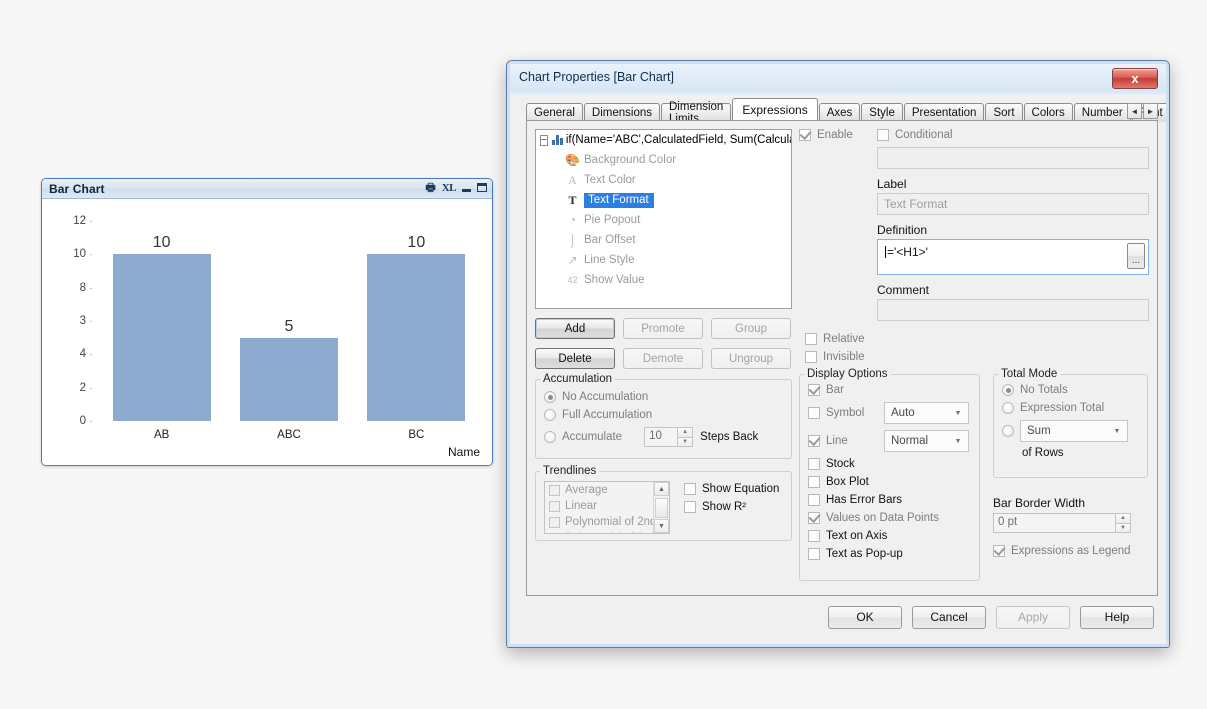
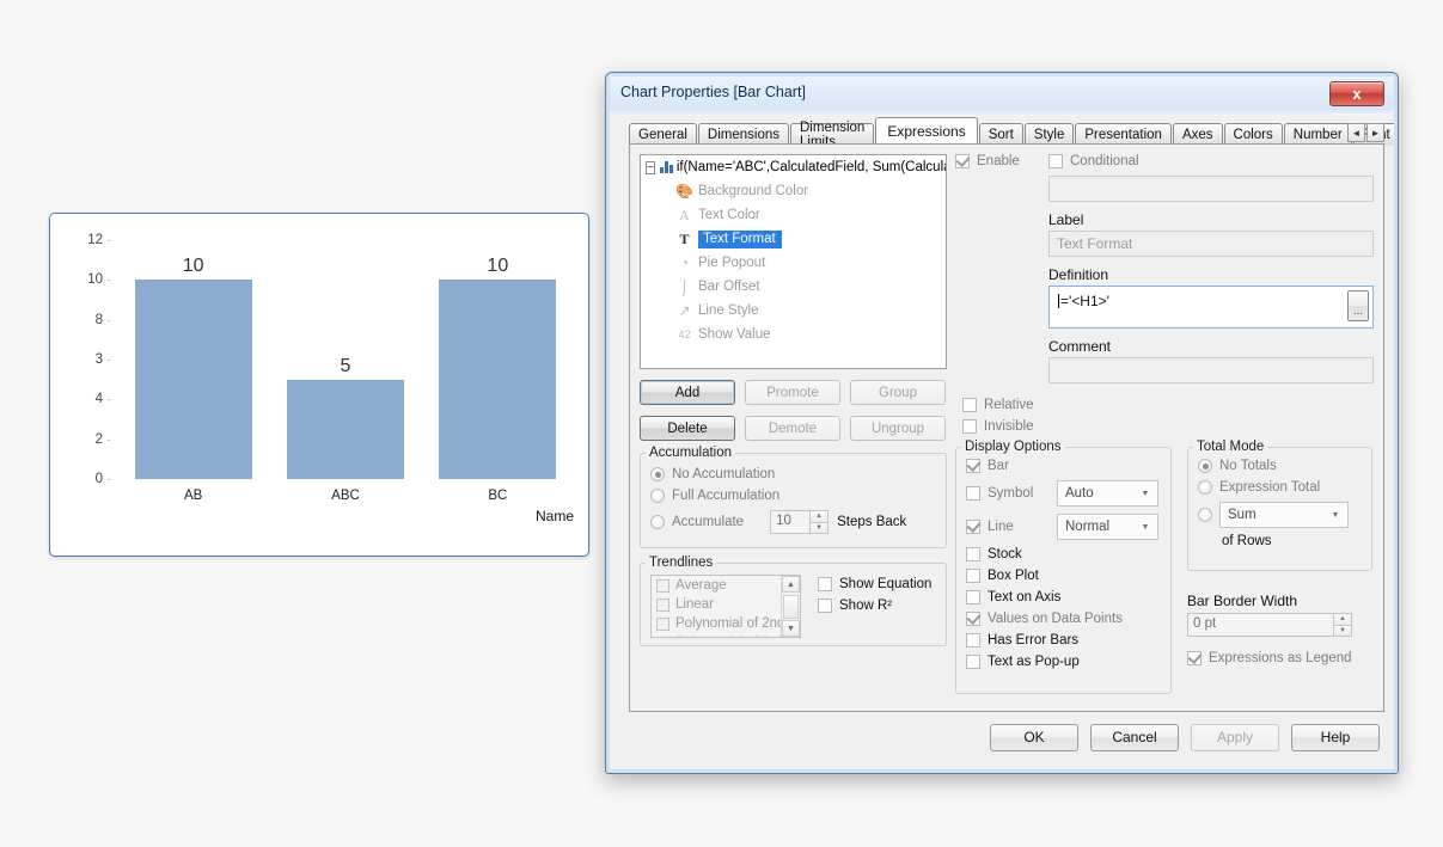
- Bar Chart
- 🖶
- XL
  12
  10
  8
  3
  4
  2
  0
  10
  AB
  5
  ABC
  10
  BC
  Name
  Chart Properties [Bar Chart]
  x
  General
  Dimensions
  Dimension Limits
  Expressions
- Axes
+ Sort
  Style
  Presentation
- Sort
+ Axes
  Colors
  Number
  ◄
  ►
  −
  if(Name='ABC',CalculatedField, Sum(Calcul
  🎨
  Background Color
  A
  Text Color
  T
  Text Format
  ◔
  Pie Popout
  ⌡
  Bar Offset
  ↗
  Line Style
  42
  Show Value
  Add
  Promote
  Group
  Delete
  Demote
  Ungroup
  Accumulation
  No Accumulation
  Full Accumulation
  Accumulate
  10
  Steps Back
  Trendlines
  Average
  Linear
  Polynomial of 2n
  Show Equation
  Show R²
  Enable
  Conditional
  Label
  Text Format
  Definition
  ='<H1>'
  ...
  Comment
  Relative
  Invisible
  Display Options
  Bar
  Symbol
  Auto
  Line
  Normal
  Stock
  Box Plot
- Has Error Bars
+ Text on Axis
  Values on Data Points
- Text on Axis
+ Has Error Bars
  Text as Pop-up
  Total Mode
  No Totals
  Expression Total
  Sum
  of Rows
  Bar Border Width
  0 pt
  Expressions as Legend
  OK
  Cancel
  Apply
  Help
